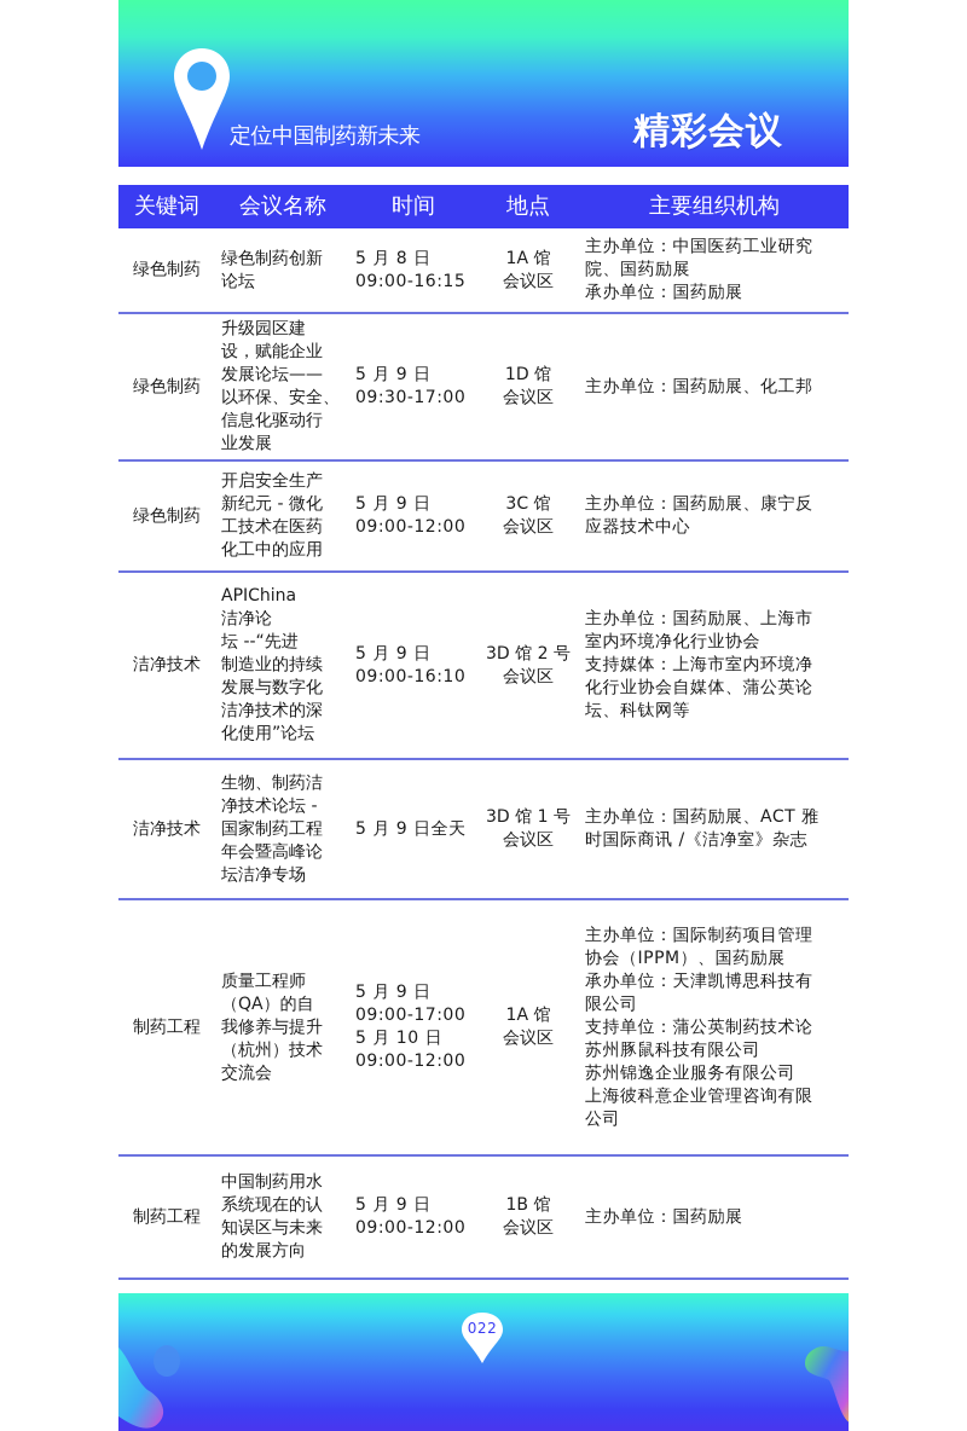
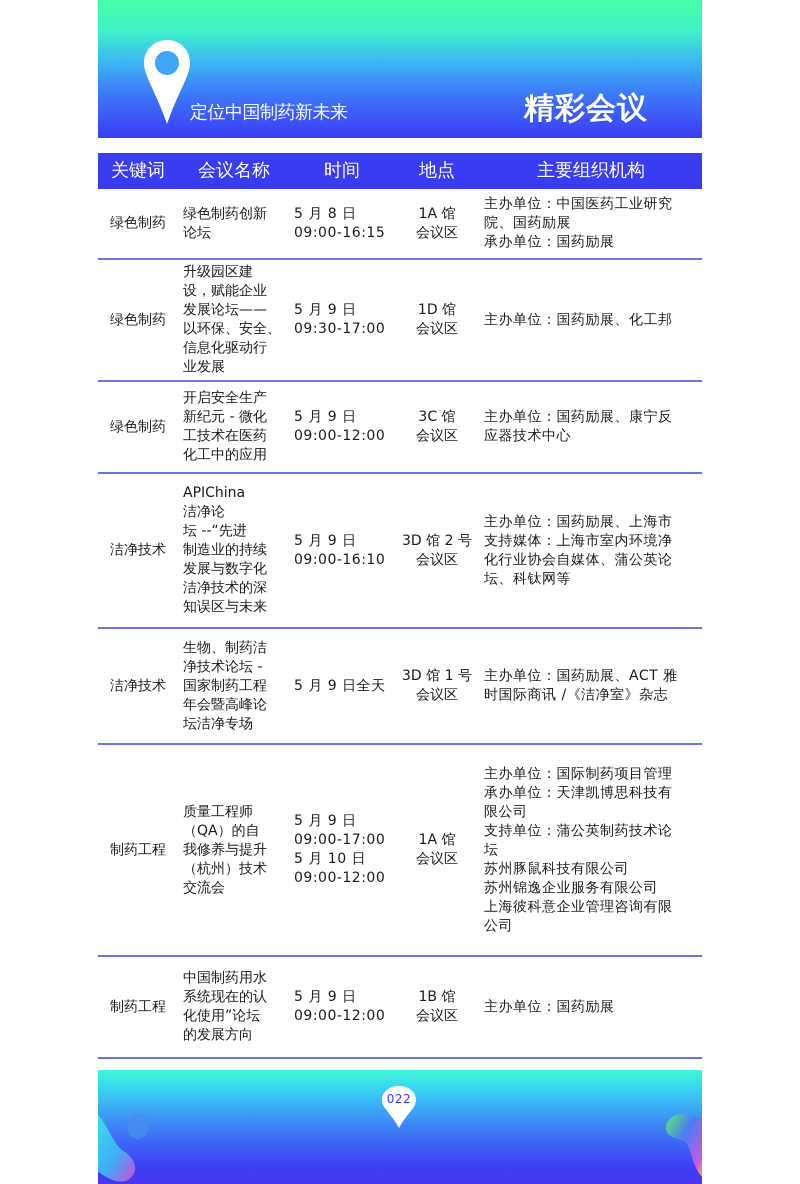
  定位中国制药新未来
  精彩会议
  关键词
  会议名称
  时间
  地点
  主要组织机构
  绿色制药
  绿色制药创新
  论坛
  5 月 8 日
  09:00-16:15
  1A 馆
  会议区
  主办单位：中国医药工业研究
  院、国药励展
  承办单位：国药励展
  绿色制药
  升级园区建
  设，赋能企业
  发展论坛——
  以环保、安全、
  信息化驱动行
  业发展
  5 月 9 日
  09:30-17:00
  1D 馆
  会议区
  主办单位：国药励展、化工邦
  绿色制药
  开启安全生产
  新纪元 - 微化
  工技术在医药
  化工中的应用
  5 月 9 日
  09:00-12:00
  3C 馆
  会议区
  主办单位：国药励展、康宁反
  应器技术中心
  洁净技术
  APIChina
  洁净论
  坛 --“先进
  制造业的持续
  发展与数字化
  洁净技术的深
- 化使用”论坛
+ 知误区与未来
  5 月 9 日
  09:00-16:10
  3D 馆 2 号
  会议区
  主办单位：国药励展、上海市
- 室内环境净化行业协会
  支持媒体：上海市室内环境净
  化行业协会自媒体、蒲公英论
  坛、科钛网等
  洁净技术
  生物、制药洁
  净技术论坛 -
  国家制药工程
  年会暨高峰论
  坛洁净专场
  5 月 9 日全天
  3D 馆 1 号
  会议区
  主办单位：国药励展、ACT 雅
  时国际商讯 /《洁净室》杂志
  制药工程
  质量工程师
  （QA）的自
  我修养与提升
  （杭州）技术
  交流会
  5 月 9 日
  09:00-17:00
  5 月 10 日
  09:00-12:00
  1A 馆
  会议区
  主办单位：国际制药项目管理
- 协会（IPPM）、国药励展
  承办单位：天津凯博思科技有
  限公司
  支持单位：蒲公英制药技术论
+ 坛
  苏州豚鼠科技有限公司
  苏州锦逸企业服务有限公司
  上海彼科意企业管理咨询有限
  公司
  制药工程
  中国制药用水
  系统现在的认
- 知误区与未来
+ 化使用”论坛
  的发展方向
  5 月 9 日
  09:00-12:00
  1B 馆
  会议区
  主办单位：国药励展
  022
